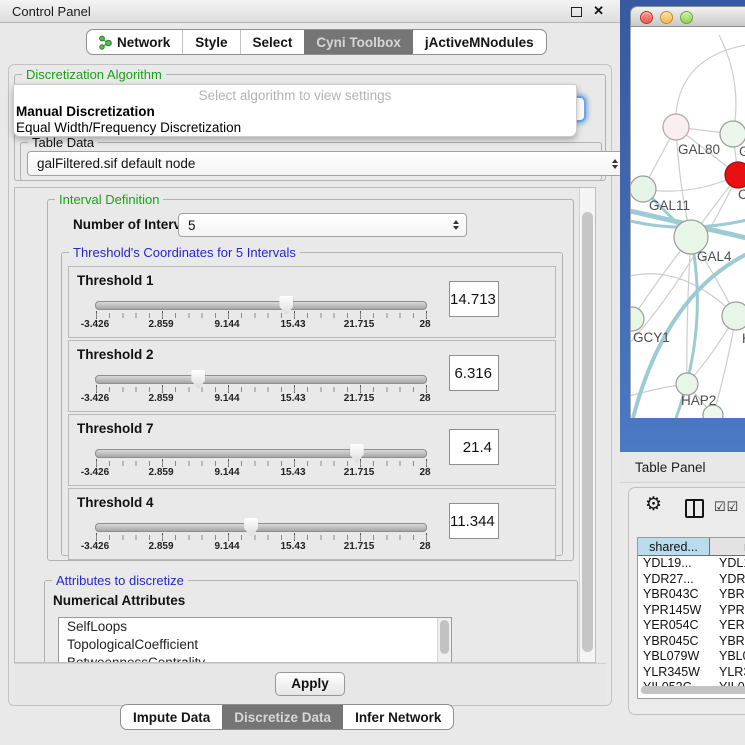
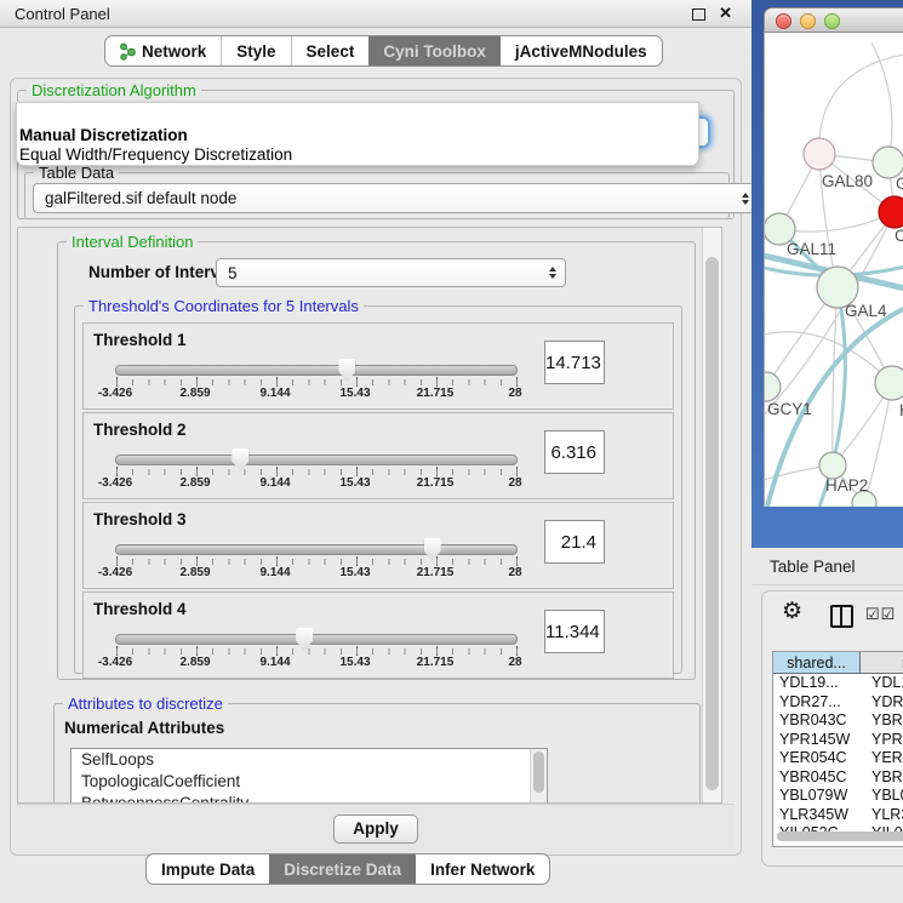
  Control Panel
  ✕
  Network
  Style
  Select
  Cyni Toolbox
  jActiveMNodules
  Discretization Algorithm
  Table Data
  galFiltered.sif default node
  Interval Definition
  Number of Inter
  5
  Threshold's Coordinates for 5 Intervals
  Threshold 1
  -3.426
  2.859
  9.144
  15.43
  21.715
  28
  14.713
  Threshold 2
  -3.426
  2.859
  9.144
  15.43
  21.715
  28
  6.316
- Threshold 7
+ Threshold 3
  -3.426
  2.859
  9.144
  15.43
  21.715
  28
  21.4
  Threshold 4
  -3.426
  2.859
  9.144
  15.43
  21.715
  28
  11.344
  Attributes to discretize
  Numerical Attributes
  SelfLoops
  TopologicalCoefficient
  Apply
  Impute Data
  Discretize Data
  Infer Network
- Select algorithm to view settings
  Manual Discretization
  Equal Width/Frequency Discretization
  GAL80
  C
  GAL11
  GAL4
  GCY1
  HAP2
  Table Panel
  ⚙
  ☑☑
  shared...
  YDL19...
  YDL
  YDR27...
  YDR
  YBR043C
  YBR
  YPR145W
  YPR
  YER054C
  YER
  YBR045C
  YBR
  YBL079W
  YBL
  YLR345W
  YLR
